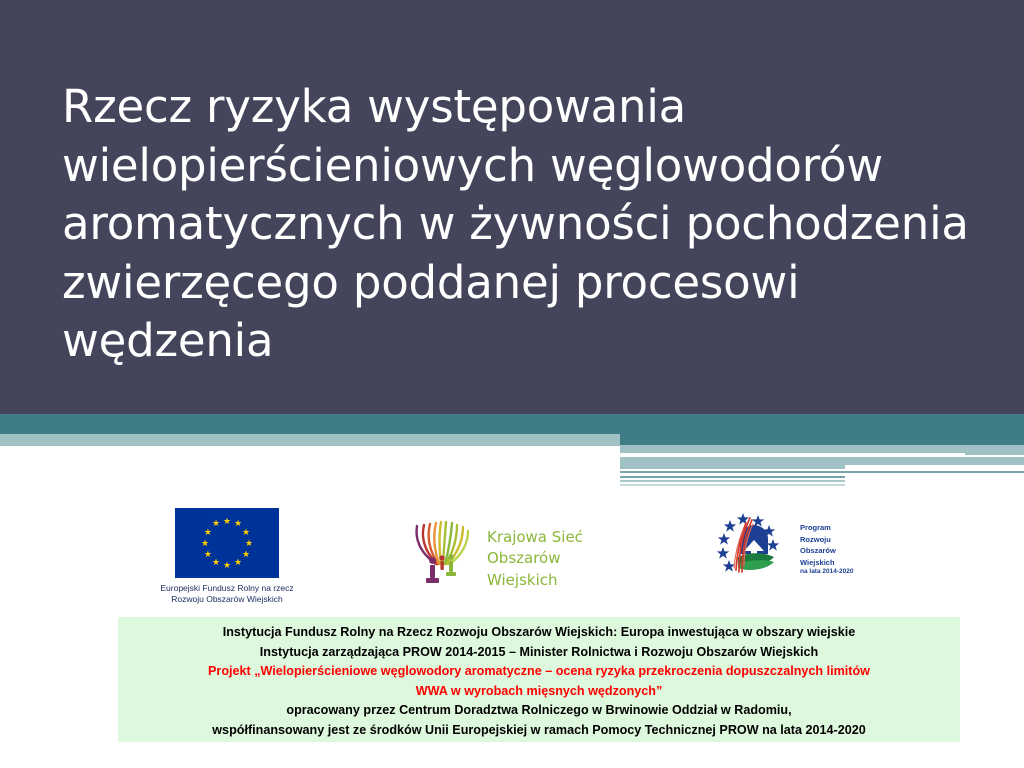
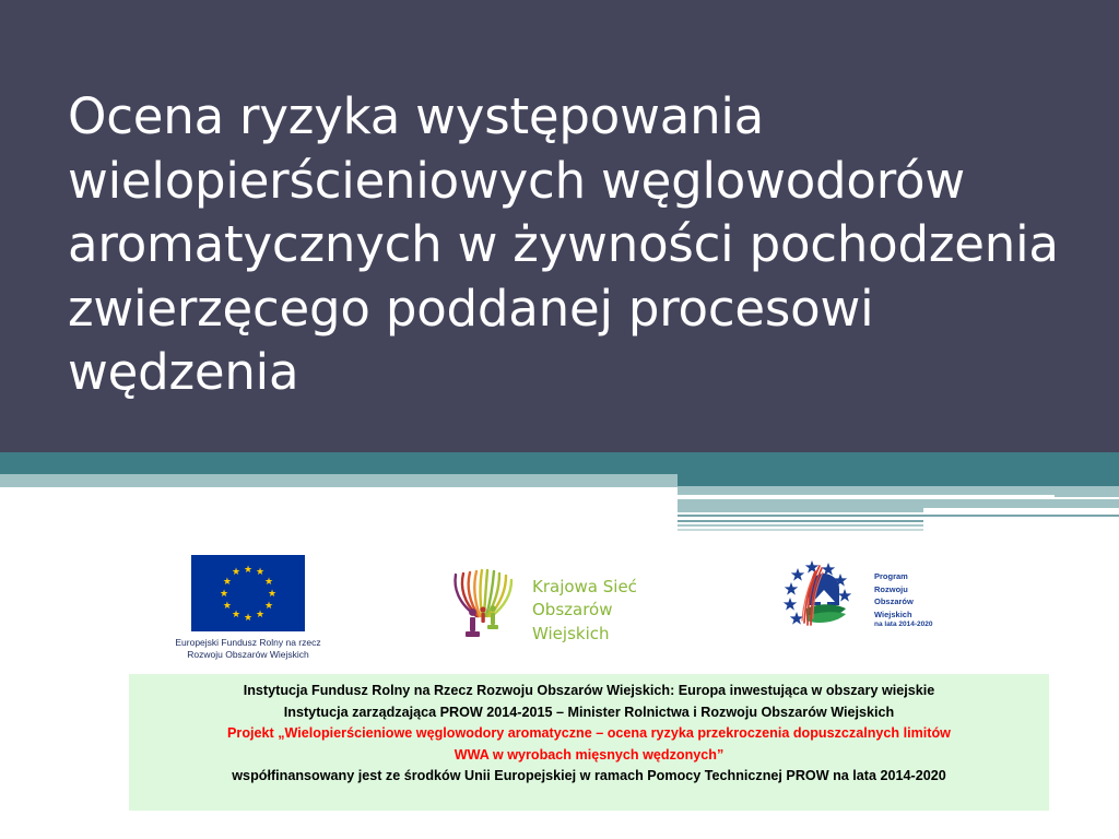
- Rzecz ryzyka występowania wielopierścieniowych węglowodorów aromatycznych w żywności pochodzenia zwierzęcego poddanej procesowi wędzenia
+ Ocena ryzyka występowania wielopierścieniowych węglowodorów aromatycznych w żywności pochodzenia zwierzęcego poddanej procesowi wędzenia
  ★
  ★
  ★
  ★
  ★
  ★
  ★
  ★
  ★
  ★
  ★
  ★
  Europejski Fundusz Rolny na rzecz
  Rozwoju Obszarów Wiejskich
  Krajowa Sieć
  Obszarów Wiejskich
  Program
  Rozwoju
  Obszarów
  Wiejskich
  Instytucja Fundusz Rolny na Rzecz Rozwoju Obszarów Wiejskich: Europa inwestująca w obszary wiejskie
  Instytucja zarządzająca PROW 2014-2015 – Minister Rolnictwa i Rozwoju Obszarów Wiejskich
  Projekt „Wielopierścieniowe węglowodory aromatyczne – ocena ryzyka przekroczenia dopuszczalnych limitów
  WWA w wyrobach mięsnych wędzonych”
- opracowany przez Centrum Doradztwa Rolniczego w Brwinowie Oddział w Radomiu,
  współfinansowany jest ze środków Unii Europejskiej w ramach Pomocy Technicznej PROW na lata 2014-2020
